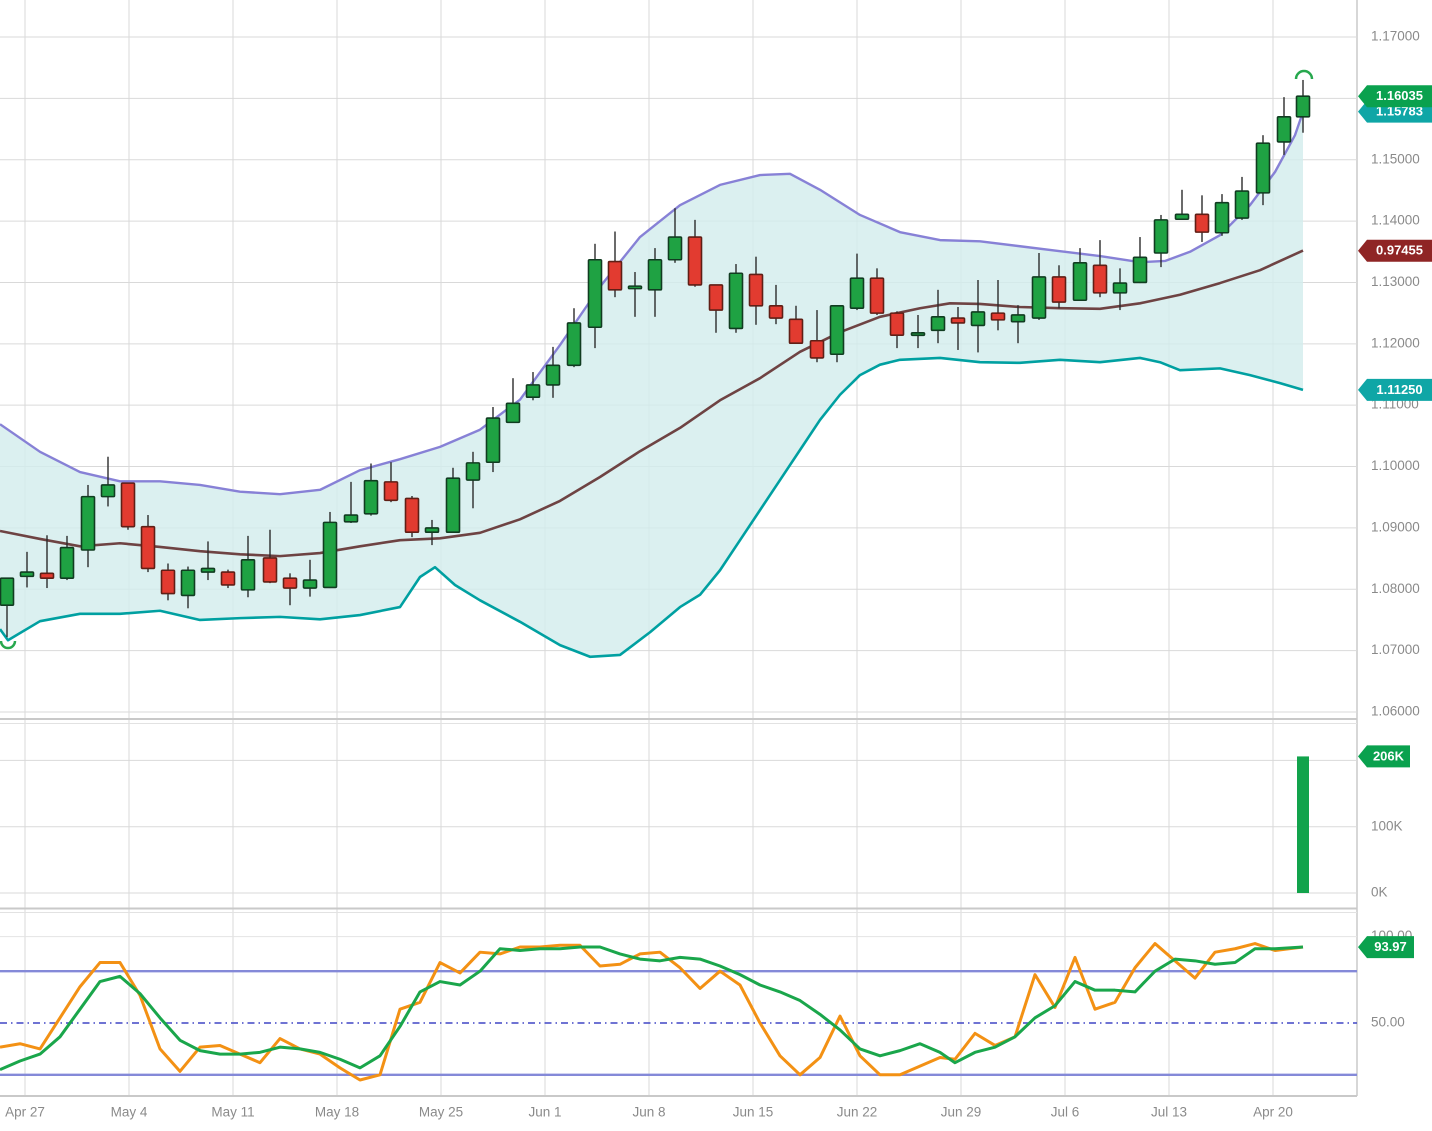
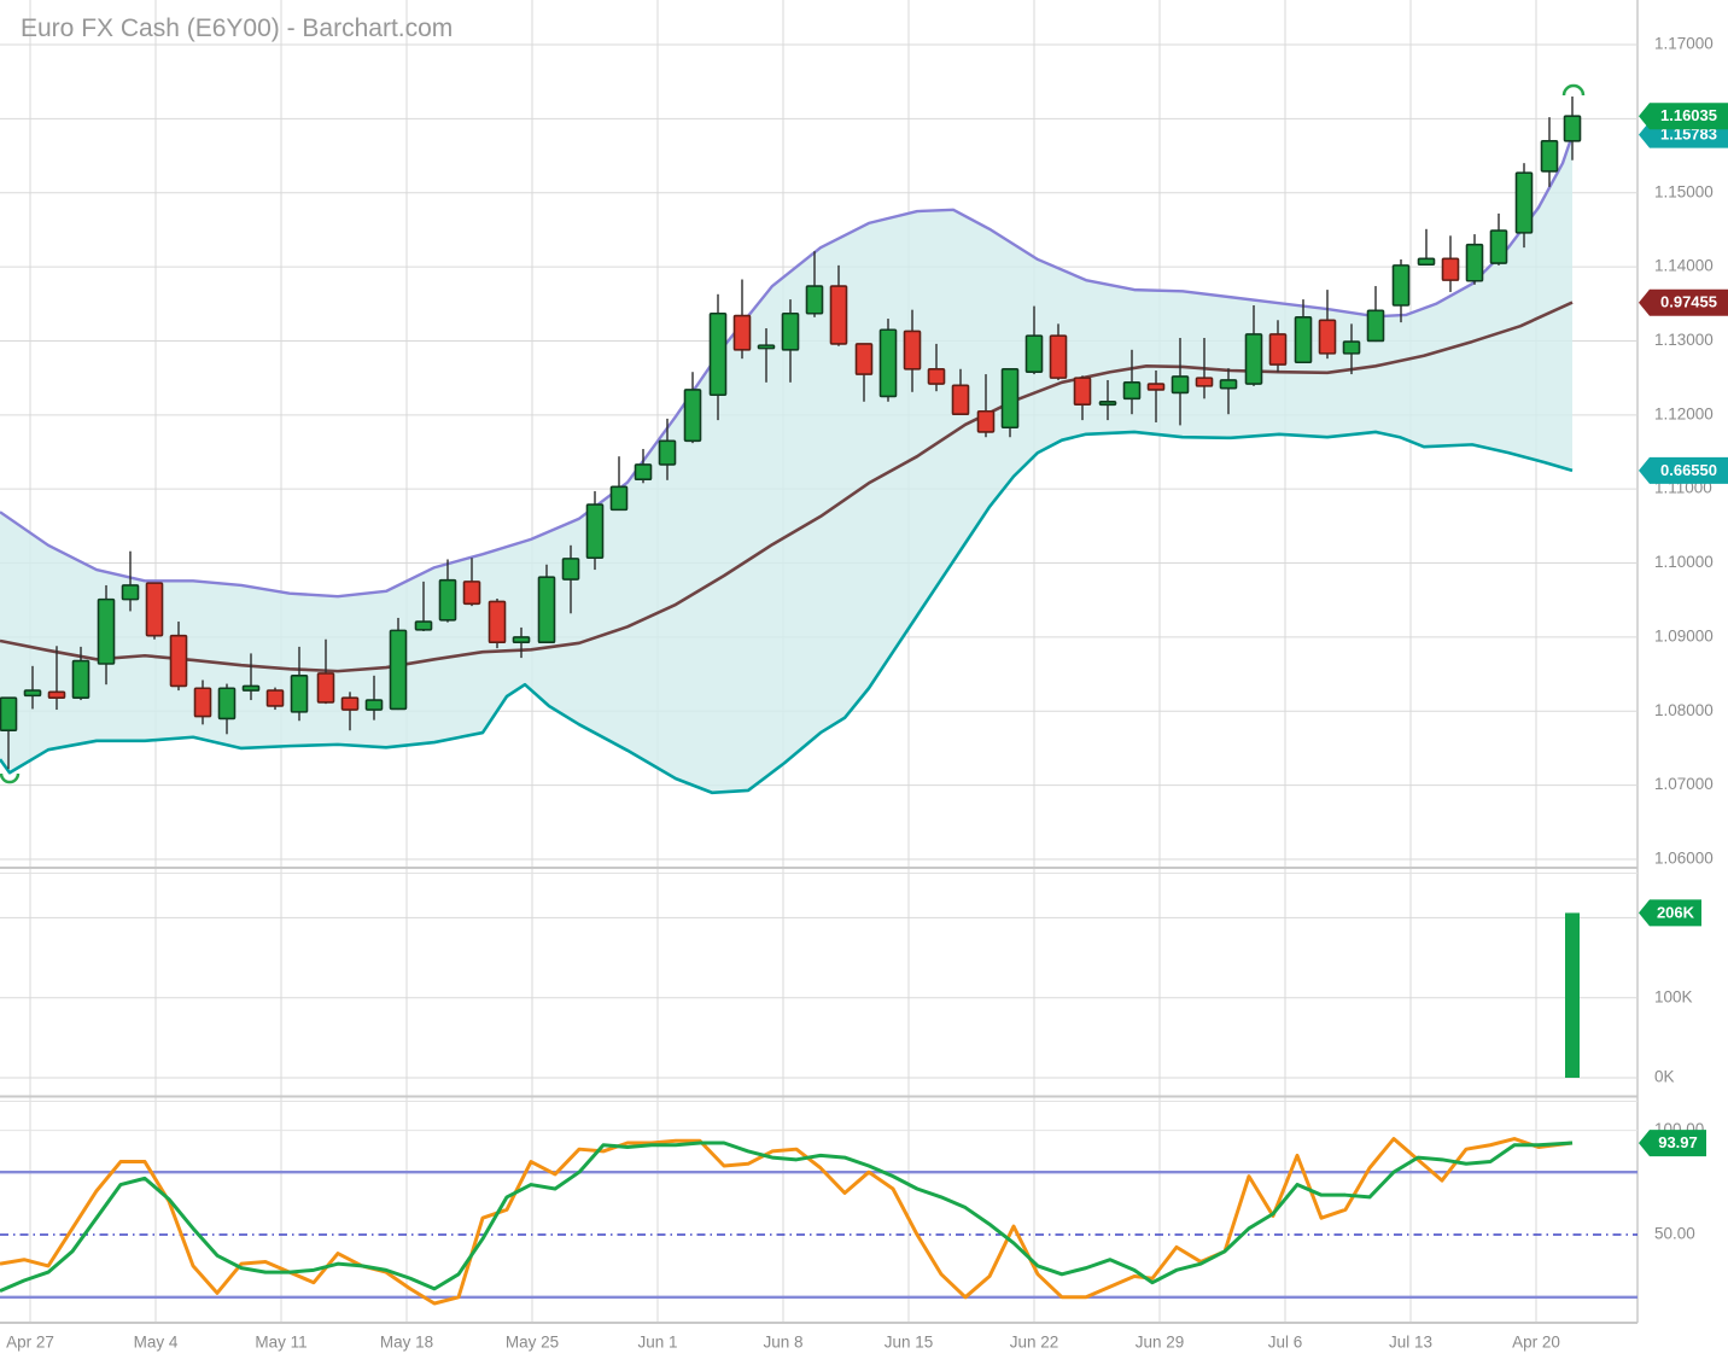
+ Euro FX Cash (E6Y00) - Barchart.com
  1.17000
  1.15000
  1.14000
  1.13000
  1.12000
  1.11000
  1.10000
  1.09000
  1.08000
  1.07000
  1.06000
  100K
  0K
  100.00
  50.00
  Apr 27
  May 4
  May 11
  May 18
  May 25
  Jun 1
  Jun 8
  Jun 15
  Jun 22
  Jun 29
  Jul 6
  Jul 13
  Apr 20
  1.15783
  1.16035
  0.97455
- 1.11250
+ 0.66550
  206K
  93.97
